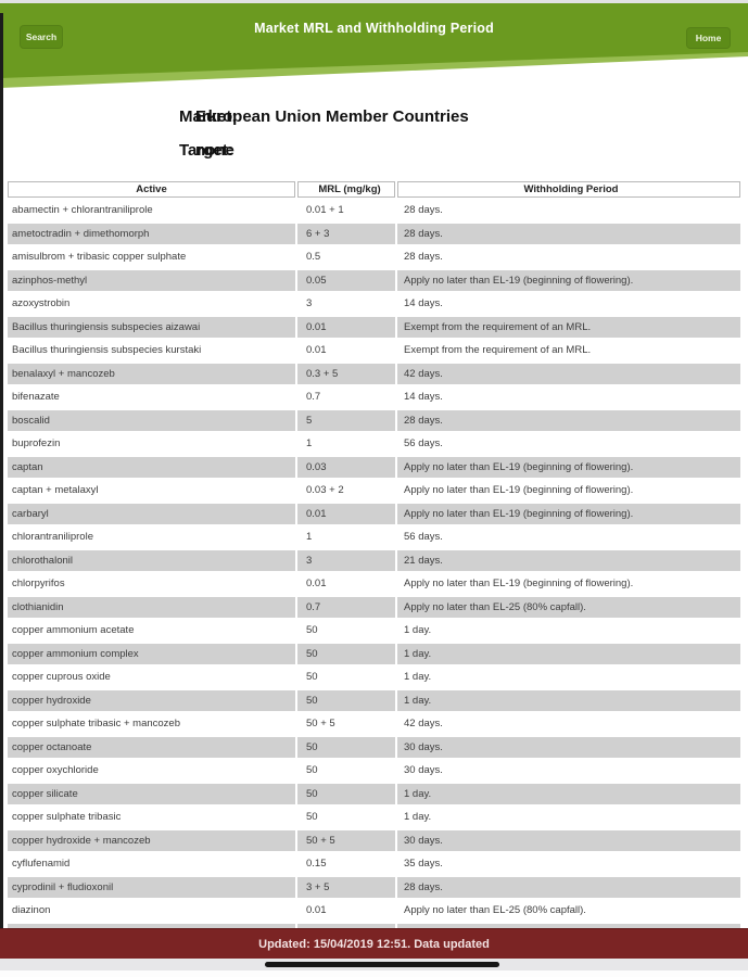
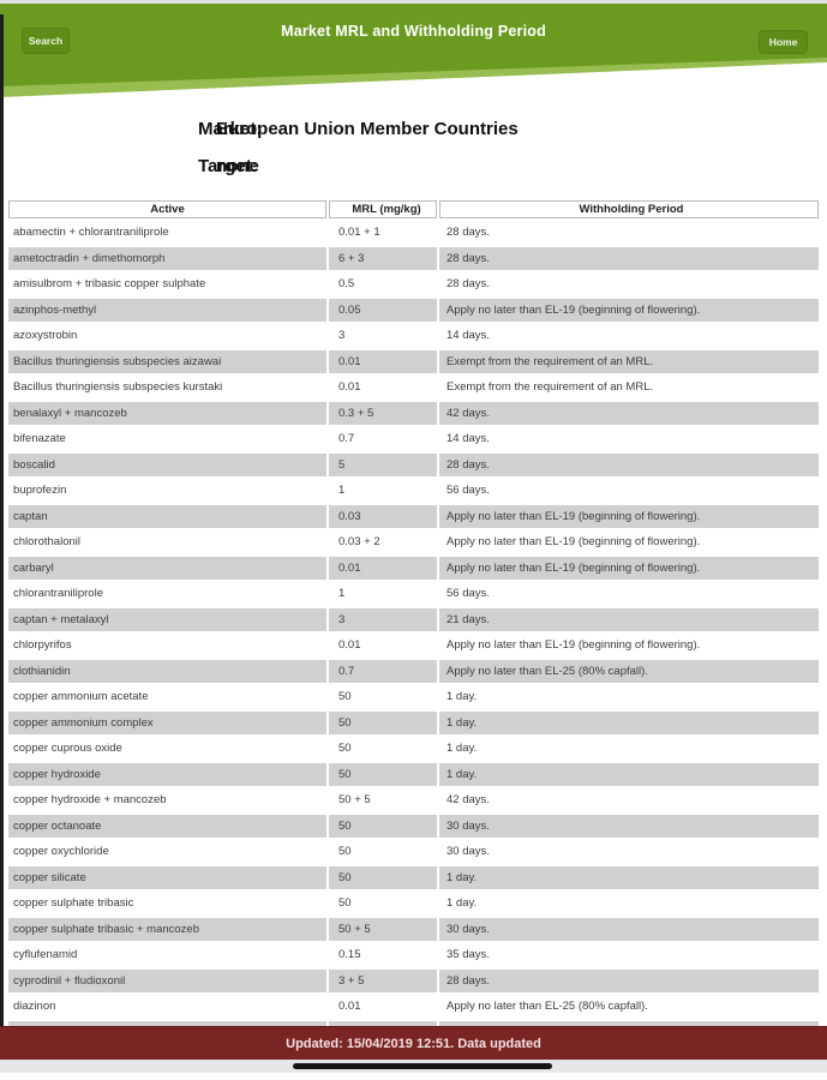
  Market MRL and Withholding Period
  Search
  Home
  Market:
  European Union Member Countries
  Target:
  none
  Active	MRL (mg/kg)	Withholding Period
  abamectin + chlorantraniliprole	0.01 + 1	28 days.
  ametoctradin + dimethomorph	6 + 3	28 days.
  amisulbrom + tribasic copper sulphate	0.5	28 days.
  azinphos-methyl	0.05	Apply no later than EL-19 (beginning of flowering).
  azoxystrobin	3	14 days.
  Bacillus thuringiensis subspecies aizawai	0.01	Exempt from the requirement of an MRL.
  Bacillus thuringiensis subspecies kurstaki	0.01	Exempt from the requirement of an MRL.
  benalaxyl + mancozeb	0.3 + 5	42 days.
  bifenazate	0.7	14 days.
  boscalid	5	28 days.
  buprofezin	1	56 days.
  captan	0.03	Apply no later than EL-19 (beginning of flowering).
- captan + metalaxyl	0.03 + 2	Apply no later than EL-19 (beginning of flowering).
+ chlorothalonil	0.03 + 2	Apply no later than EL-19 (beginning of flowering).
  carbaryl	0.01	Apply no later than EL-19 (beginning of flowering).
  chlorantraniliprole	1	56 days.
- chlorothalonil	3	21 days.
+ captan + metalaxyl	3	21 days.
  chlorpyrifos	0.01	Apply no later than EL-19 (beginning of flowering).
  clothianidin	0.7	Apply no later than EL-25 (80% capfall).
  copper ammonium acetate	50	1 day.
  copper ammonium complex	50	1 day.
  copper cuprous oxide	50	1 day.
  copper hydroxide	50	1 day.
- copper sulphate tribasic + mancozeb	50 + 5	42 days.
+ copper hydroxide + mancozeb	50 + 5	42 days.
  copper octanoate	50	30 days.
  copper oxychloride	50	30 days.
  copper silicate	50	1 day.
  copper sulphate tribasic	50	1 day.
- copper hydroxide + mancozeb	50 + 5	30 days.
+ copper sulphate tribasic + mancozeb	50 + 5	30 days.
  cyflufenamid	0.15	35 days.
  cyprodinil + fludioxonil	3 + 5	28 days.
  diazinon	0.01	Apply no later than EL-25 (80% capfall).
  Updated: 15/04/2019 12:51. Data updated
